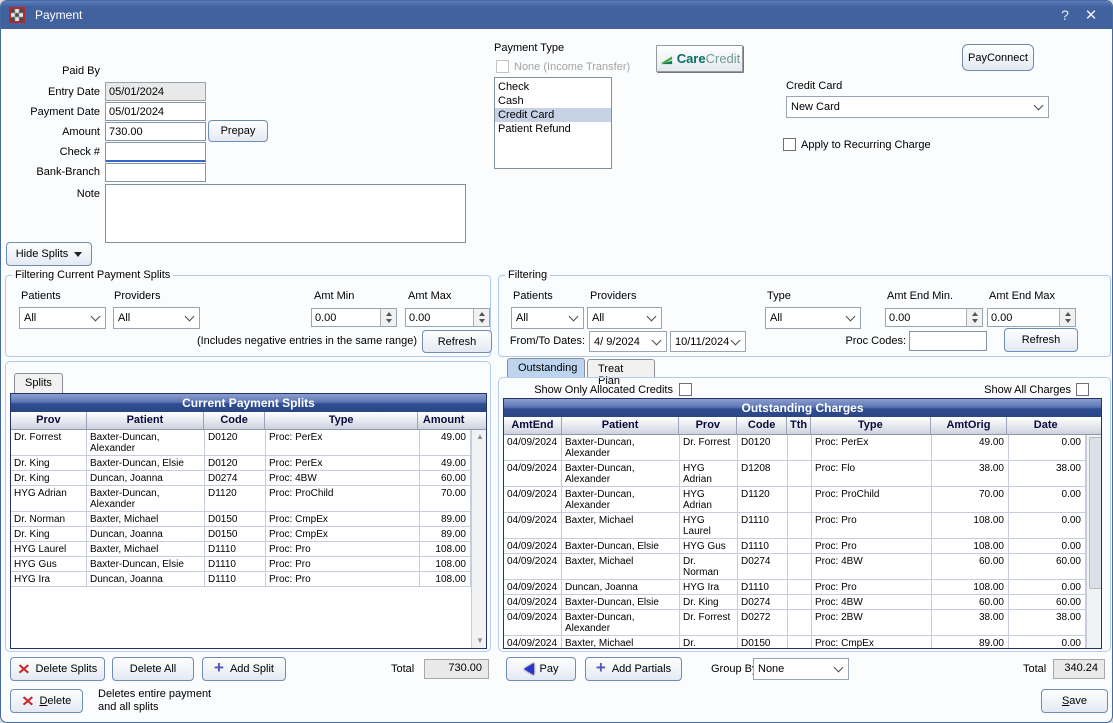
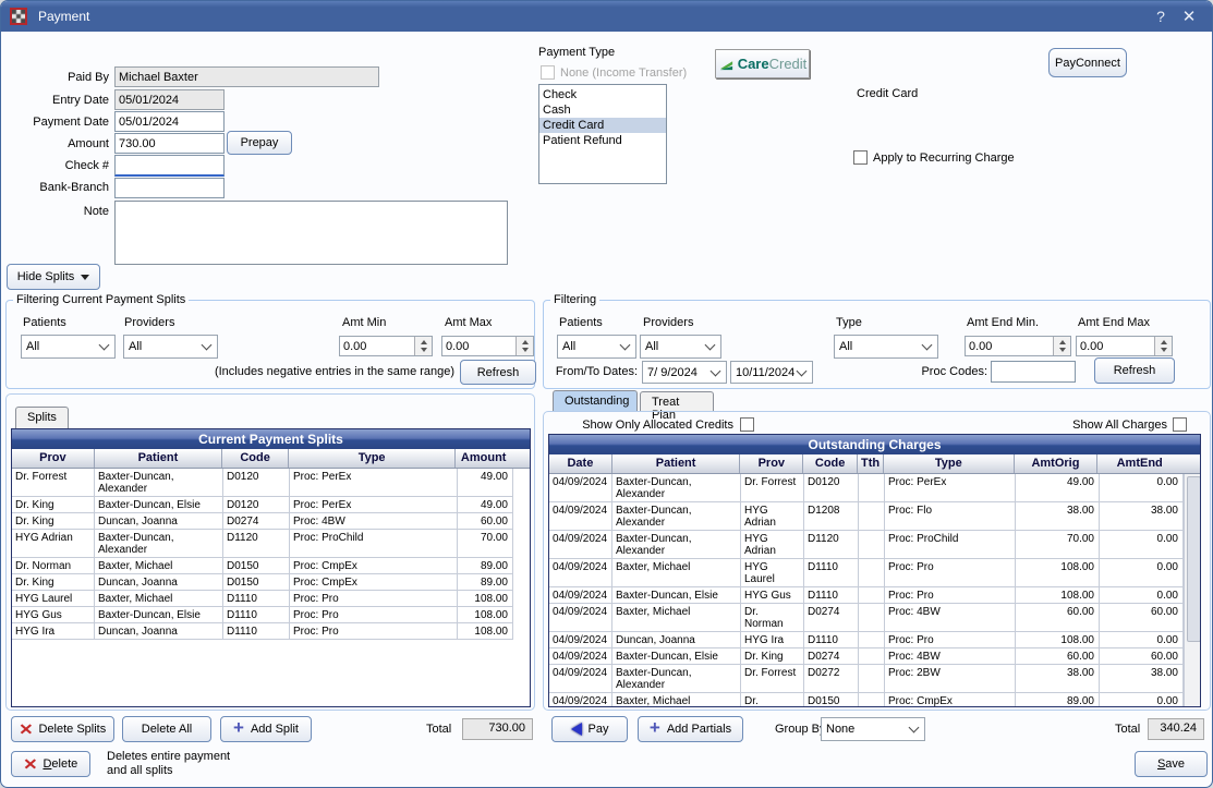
  Payment
  ?
  ✕
  Paid By
+ Michael Baxter
  Entry Date
  05/01/2024
  Payment Date
  05/01/2024
  Amount
  730.00
  Prepay
  Check #
  Bank-Branch
  Note
  Hide Splits
  Payment Type
  None (Income Transfer)
  Check
  Cash
  Credit Card
  Patient Refund
  CareCredit
  PayConnect
  Credit Card
- New Card
  Apply to Recurring Charge
  Filtering Current Payment Splits
  Patients
  All
  Providers
  All
  Amt Min
  0.00
  Amt Max
  0.00
  (Includes negative entries in the same range)
  Refresh
  Filtering
  Patients
  All
  Providers
  All
  Type
  All
  Amt End Min.
  0.00
  Amt End Max
  0.00
  From/To Dates:
- 4/ 9/2024
+ 7/ 9/2024
  10/11/2024
  Proc Codes:
  Refresh
  Splits
  Current Payment Splits
  Prov
  Patient
  Code
  Type
  Amount
  Dr. Forrest
  Baxter-Duncan, Alexander
  D0120
  Proc: PerEx
  49.00
  Dr. King
  Baxter-Duncan, Elsie
  D0120
  Proc: PerEx
  49.00
  Dr. King
  Duncan, Joanna
  D0274
  Proc: 4BW
  60.00
  HYG Adrian
  Baxter-Duncan, Alexander
  D1120
  Proc: ProChild
  70.00
  Dr. Norman
  Baxter, Michael
  D0150
  Proc: CmpEx
  89.00
  Dr. King
  Duncan, Joanna
  D0150
  Proc: CmpEx
  89.00
  HYG Laurel
  Baxter, Michael
  D1110
  Proc: Pro
  108.00
  HYG Gus
  Baxter-Duncan, Elsie
  D1110
  Proc: Pro
  108.00
  HYG Ira
  Duncan, Joanna
  D1110
  Proc: Pro
  108.00
- ▲
- ▼
  Outstanding
  Treat Plan
  Show Only Allocated Credits
  Show All Charges
  Outstanding Charges
- AmtEnd
+ Date
  Patient
  Prov
  Code
  Tth
  Type
  AmtOrig
- Date
+ AmtEnd
  04/09/2024
  Baxter-Duncan, Alexander
  Dr. Forrest
  D0120
  Proc: PerEx
  49.00
  0.00
  04/09/2024
  Baxter-Duncan, Alexander
  HYG Adrian
  D1208
  Proc: Flo
  38.00
  38.00
  04/09/2024
  Baxter-Duncan, Alexander
  HYG Adrian
  D1120
  Proc: ProChild
  70.00
  0.00
  04/09/2024
  Baxter, Michael
  HYG Laurel
  D1110
  Proc: Pro
  108.00
  0.00
  04/09/2024
  Baxter-Duncan, Elsie
  HYG Gus
  D1110
  Proc: Pro
  108.00
  0.00
  04/09/2024
  Baxter, Michael
  Dr. Norman
  D0274
  Proc: 4BW
  60.00
  60.00
  04/09/2024
  Duncan, Joanna
  HYG Ira
  D1110
  Proc: Pro
  108.00
  0.00
  04/09/2024
  Baxter-Duncan, Elsie
  Dr. King
  D0274
  Proc: 4BW
  60.00
  60.00
  04/09/2024
  Baxter-Duncan, Alexander
  Dr. Forrest
  D0272
  Proc: 2BW
  38.00
  38.00
  04/09/2024
  Baxter, Michael
  D0150
  Proc: CmpEx
  89.00
  0.00
  ✕
  Delete Splits
  Delete All
  +
  Add Split
  Total
  730.00
  Pay
  +
  Add Partials
  Group B
  None
  Total
  340.24
  ✕
  Delete
  Deletes entire payment
  and all splits
  Save
